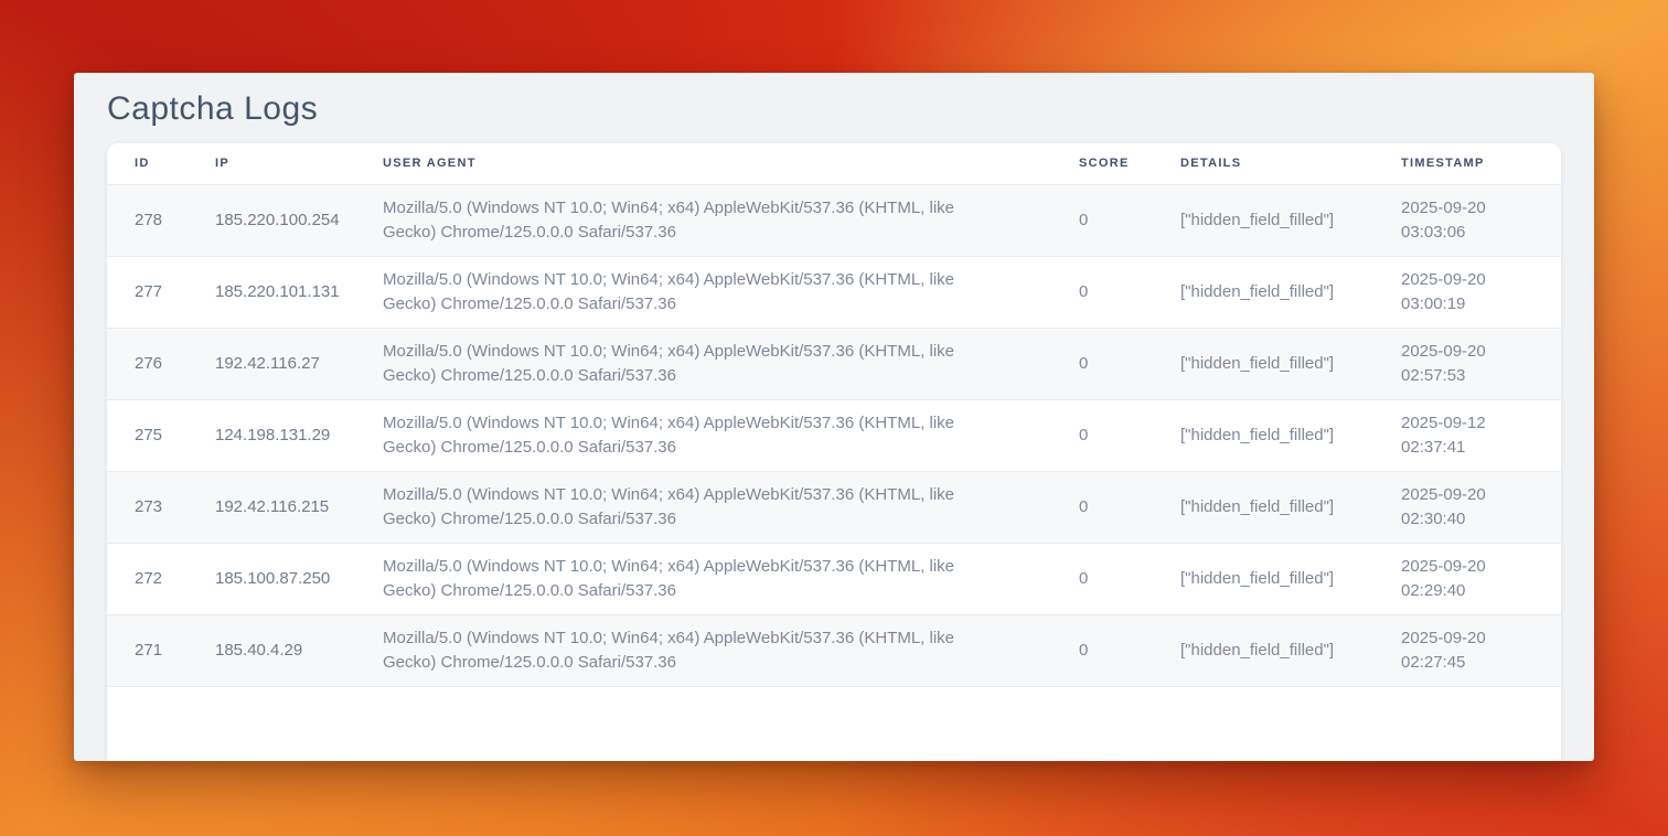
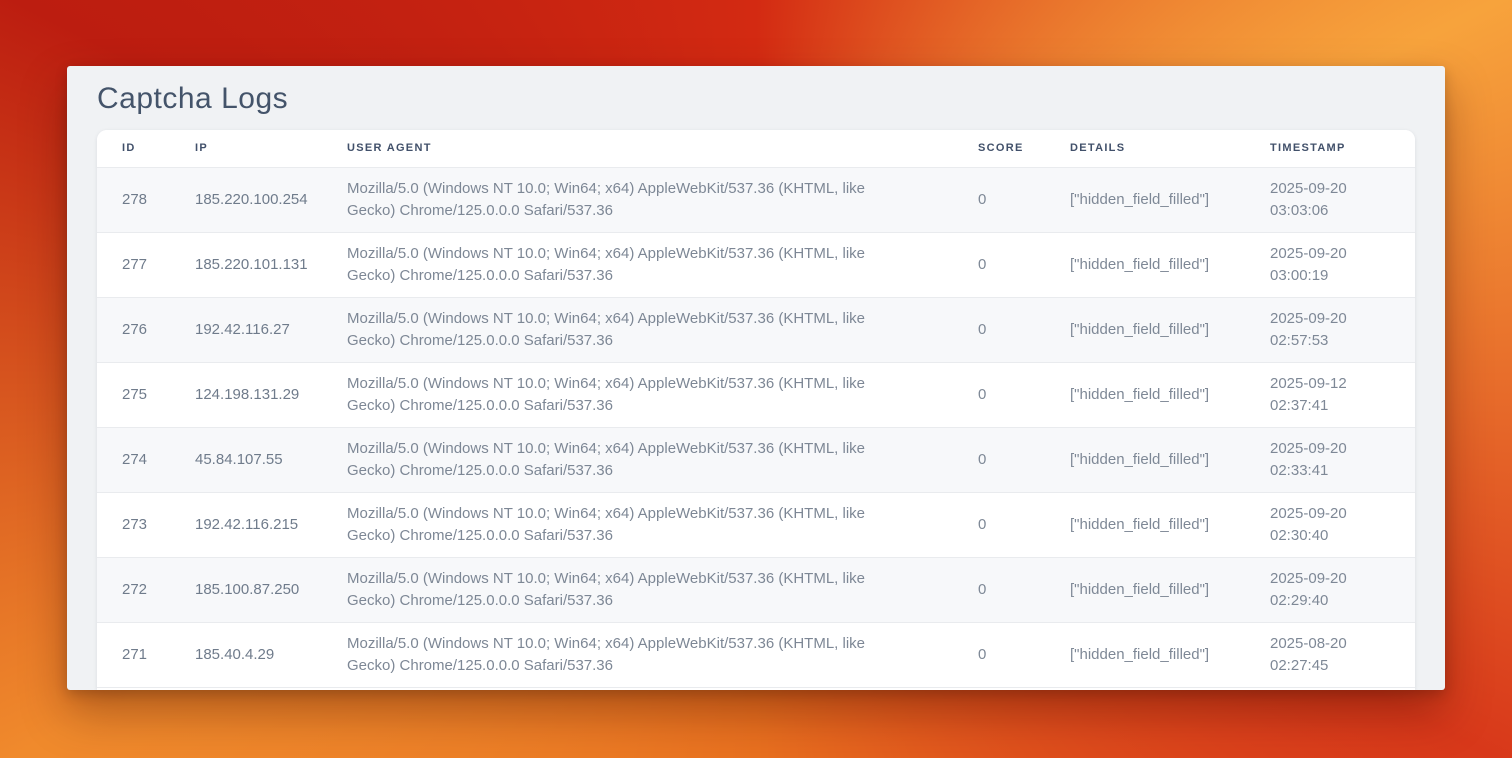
  Captcha Logs
  ID	IP	USER AGENT	SCORE	DETAILS	TIMESTAMP
  278	185.220.100.254	Mozilla/5.0 (Windows NT 10.0; Win64; x64) AppleWebKit/537.36 (KHTML, like Gecko) Chrome/125.0.0.0 Safari/537.36	0	["hidden_field_filled"]	2025-09-20 03:03:06
  277	185.220.101.131	Mozilla/5.0 (Windows NT 10.0; Win64; x64) AppleWebKit/537.36 (KHTML, like Gecko) Chrome/125.0.0.0 Safari/537.36	0	["hidden_field_filled"]	2025-09-20 03:00:19
  276	192.42.116.27	Mozilla/5.0 (Windows NT 10.0; Win64; x64) AppleWebKit/537.36 (KHTML, like Gecko) Chrome/125.0.0.0 Safari/537.36	0	["hidden_field_filled"]	2025-09-20 02:57:53
  275	124.198.131.29	Mozilla/5.0 (Windows NT 10.0; Win64; x64) AppleWebKit/537.36 (KHTML, like Gecko) Chrome/125.0.0.0 Safari/537.36	0	["hidden_field_filled"]	2025-09-12 02:37:41
+ 274	45.84.107.55	Mozilla/5.0 (Windows NT 10.0; Win64; x64) AppleWebKit/537.36 (KHTML, like Gecko) Chrome/125.0.0.0 Safari/537.36	0	["hidden_field_filled"]	2025-09-20 02:33:41
  273	192.42.116.215	Mozilla/5.0 (Windows NT 10.0; Win64; x64) AppleWebKit/537.36 (KHTML, like Gecko) Chrome/125.0.0.0 Safari/537.36	0	["hidden_field_filled"]	2025-09-20 02:30:40
  272	185.100.87.250	Mozilla/5.0 (Windows NT 10.0; Win64; x64) AppleWebKit/537.36 (KHTML, like Gecko) Chrome/125.0.0.0 Safari/537.36	0	["hidden_field_filled"]	2025-09-20 02:29:40
- 271	185.40.4.29	Mozilla/5.0 (Windows NT 10.0; Win64; x64) AppleWebKit/537.36 (KHTML, like Gecko) Chrome/125.0.0.0 Safari/537.36	0	["hidden_field_filled"]	2025-09-20 02:27:45
+ 271	185.40.4.29	Mozilla/5.0 (Windows NT 10.0; Win64; x64) AppleWebKit/537.36 (KHTML, like Gecko) Chrome/125.0.0.0 Safari/537.36	0	["hidden_field_filled"]	2025-08-20 02:27:45
